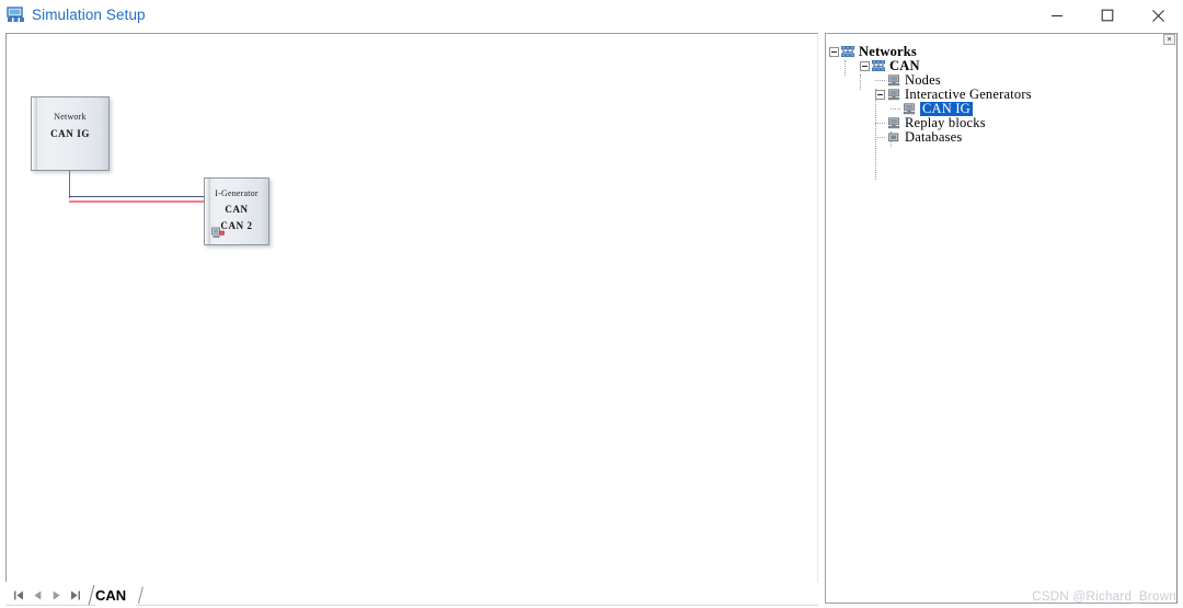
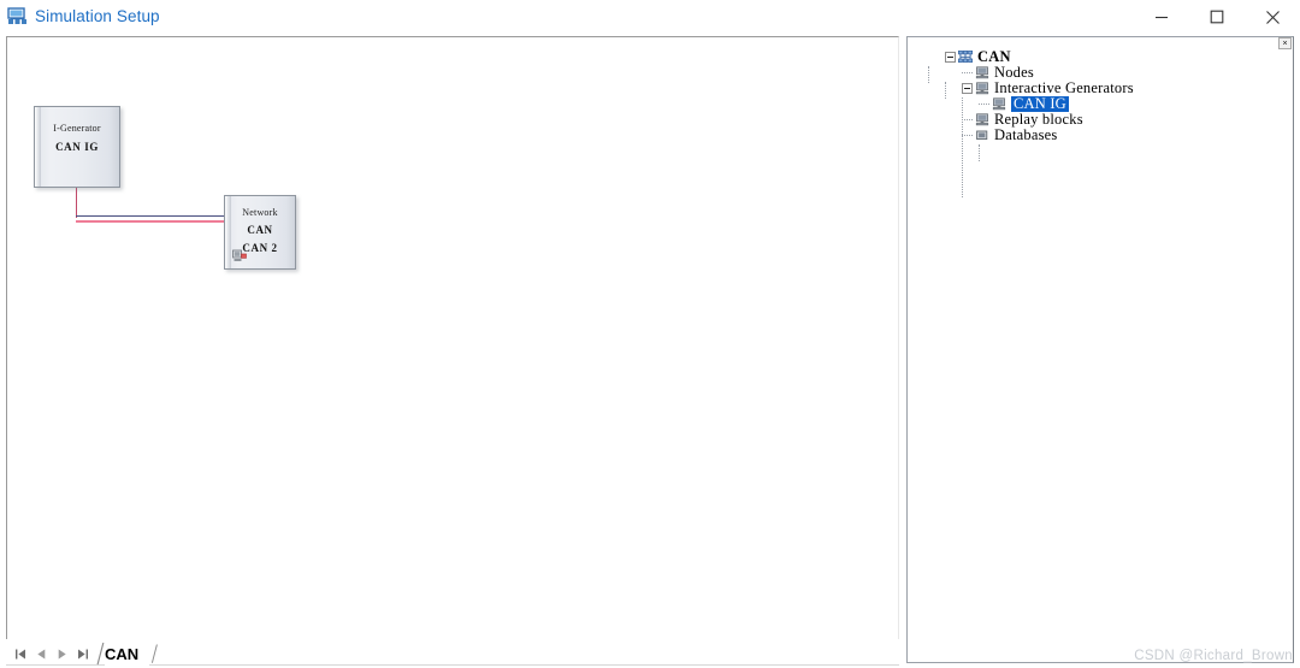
  Simulation Setup
- Network
+ I-Generator
  CAN IG
- I-Generator
+ Network
  CAN
  CAN 2
  CAN
- Networks
  CAN
  Nodes
  Interactive Generators
  CAN IG
  Replay blocks
  Databases
  CSDN @Richard_Brown
